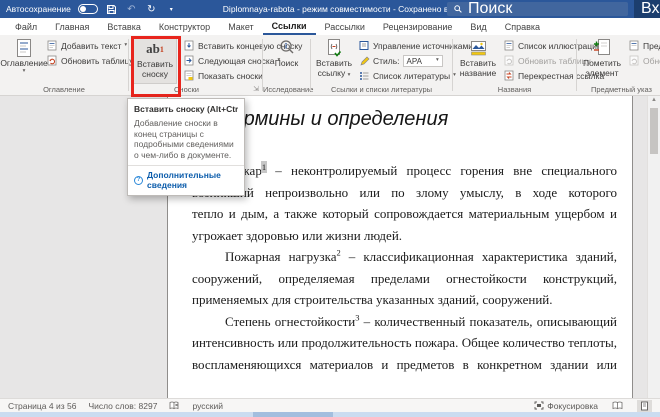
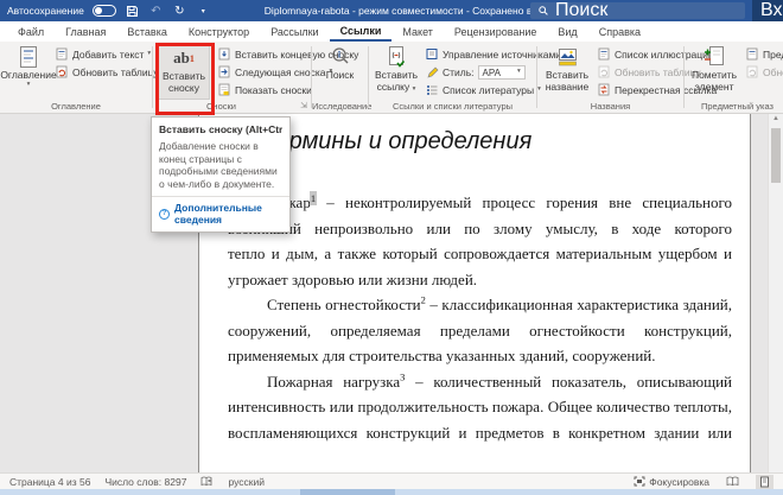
  Автосохранение
  ↶
  ↻
  Diplomnaya-rabota - режим совместимости - Сохранено
  Поиск
  Файл
  Главная
  Вставка
  Конструктор
- Макет
+ Рассылки
  Ссылки
- Рассылки
+ Макет
  Рецензирование
  Вид
  Справка
  Оглавление
  Добавить текст
  Обновить таблицу
  Оглавление
  ab
  1
  Вставить
  сноску
  Вставить концеую сноску
  Следующая сноска
  Показать сноски
  Сноски
  Поиск
  Исследовани
  Вставить
  ссылку
  Управление источнкам
  Стиль:
  APA
  Список литературы
  Ссылки и списки литературы
  Вставить
  название
  Список иллюсраци
  Обновить таблицу
  Перекрестная ссылка
  Названия
  Пометить
  элемент
  Предметный указ
  рмины и определения
  жар1 – неконтролируемый процесс горения вне специального
  й непроизвольно или по злому умыслу, в ходе которого
  тепло и дым, а также который сопровождается материальным ущербом и
  угрожает здоровью или жизни людей.
- Пожарная нагрузка2 – классификационная характеристика зданий,
+ Степень огнестойкости2 – классификационная характеристика зданий,
  сооружений, определяемая пределами огнестойкости конструкций,
  применяемых для строительства указанных зданий, сооружений.
- Степень огнестойкости3 – количественный показатель, описывающий
+ Пожарная нагрузка3 – количественный показатель, описывающий
  интенсивность или продолжительность пожара. Общее количество теплоты,
- воспламеняющихся материалов и предметов в конкретном здании или
+ воспламеняющихся конструкций и предметов в конкретном здании или
  Вставить сноску (Alt+Ctr
  Добавление сноски в конец страницы с подробными сведениями о чем-либо в документе.
  Дополнительные сведения
  Страница 4 из 56
  Число слов: 8297
  русский
  Фокусировка
